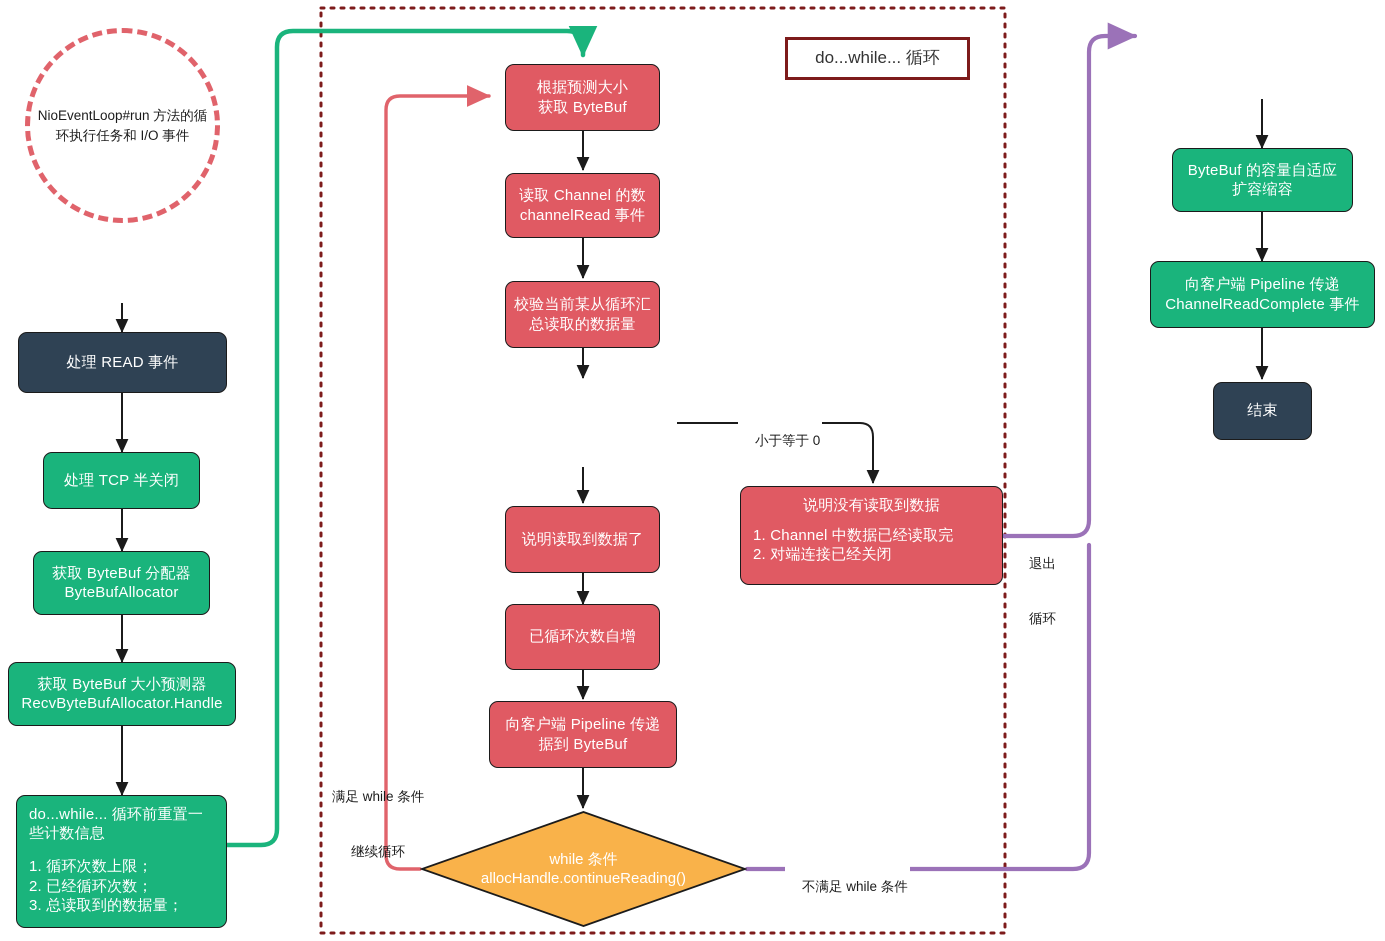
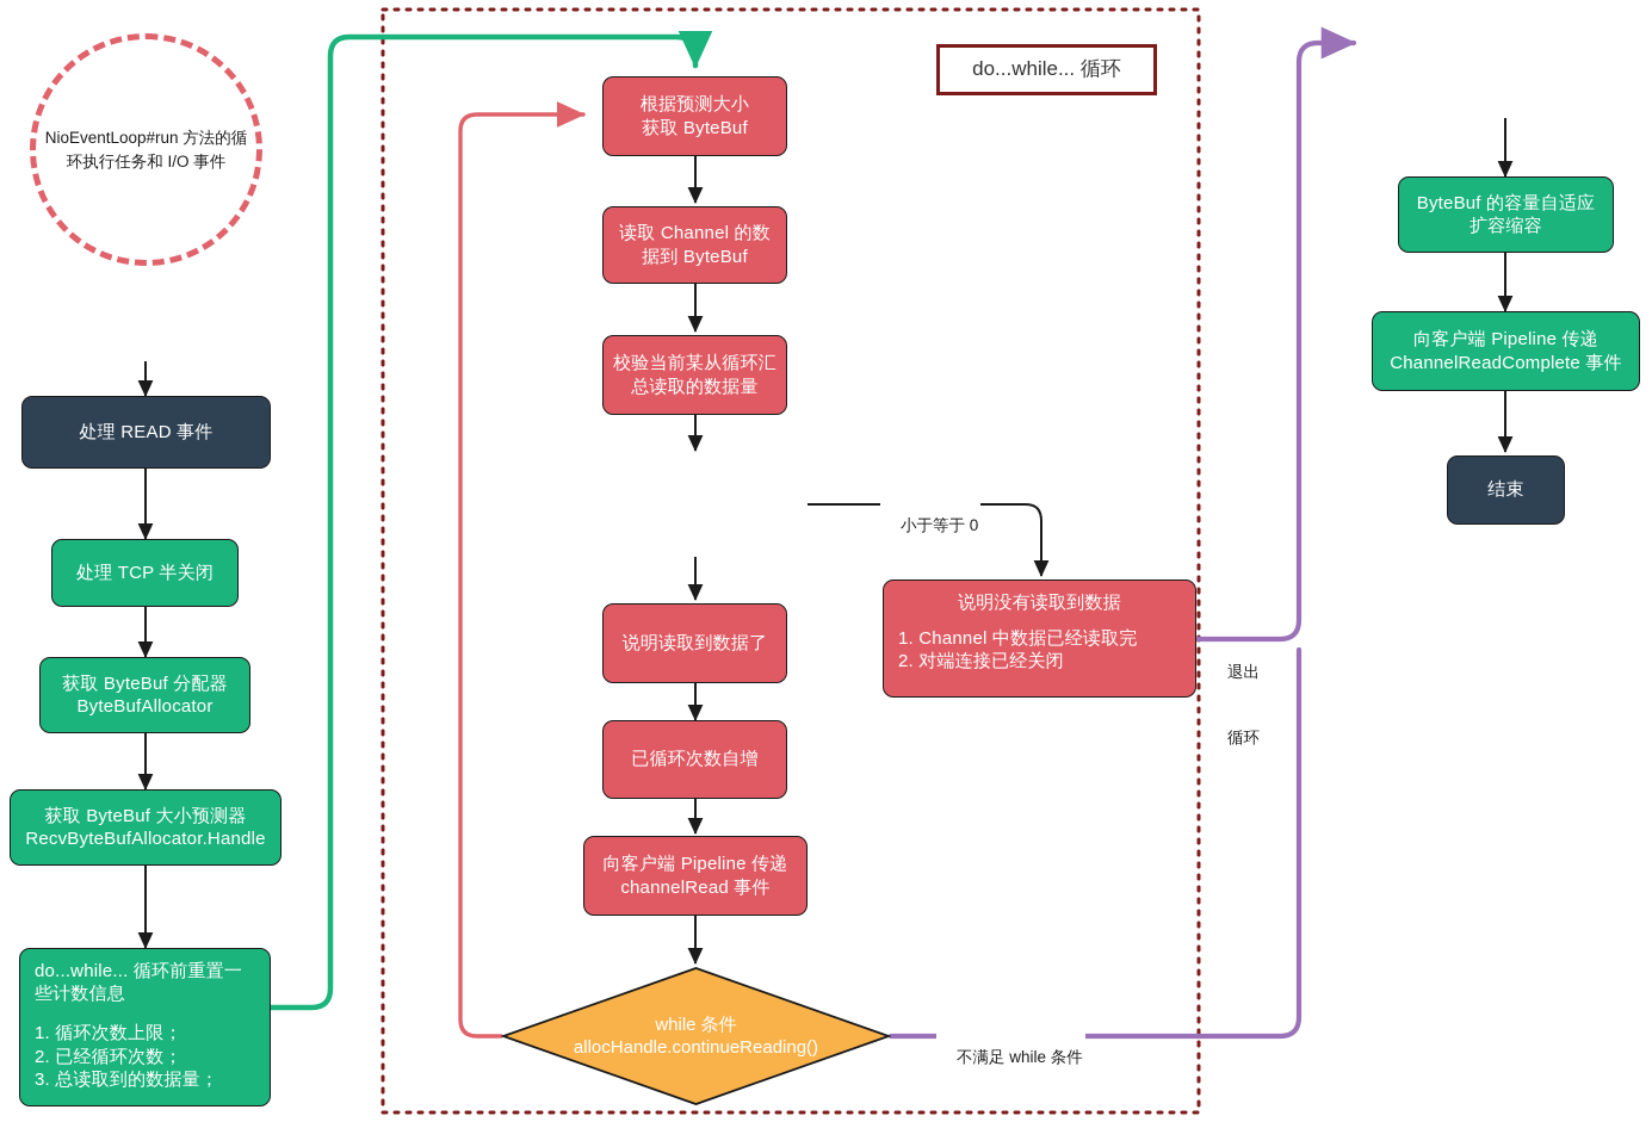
  NioEventLoop#run 方法的循
  环执行任务和 I/O 事件
  do...while... 循环
  处理 READ 事件
  处理 TCP 半关闭
  获取 ByteBuf 分配器
  ByteBufAllocator
  获取 ByteBuf 大小预测器
  RecvByteBufAllocator.Handle
  do...while... 循环前重置一
  些计数信息
  1. 循环次数上限；
  2. 已经循环次数；
  3. 总读取到的数据量；
  根据预测大小
  获取 ByteBuf
  读取 Channel 的数
- channelRead 事件
+ 据到 ByteBuf
  校验当前某从循环汇
  总读取的数据量
  说明读取到数据了
  已循环次数自增
  向客户端 Pipeline 传递
- 据到 ByteBuf
+ channelRead 事件
  while 条件
  allocHandle.continueReading()
  说明没有读取到数据
  1. Channel 中数据已经读取完
  2. 对端连接已经关闭
  ByteBuf 的容量自适应
  扩容缩容
  向客户端 Pipeline 传递
  ChannelReadComplete 事件
  结束
  小于等于 0
- 满足 while 条件
- 继续循环
  不满足 while 条件
  退出
  循环
